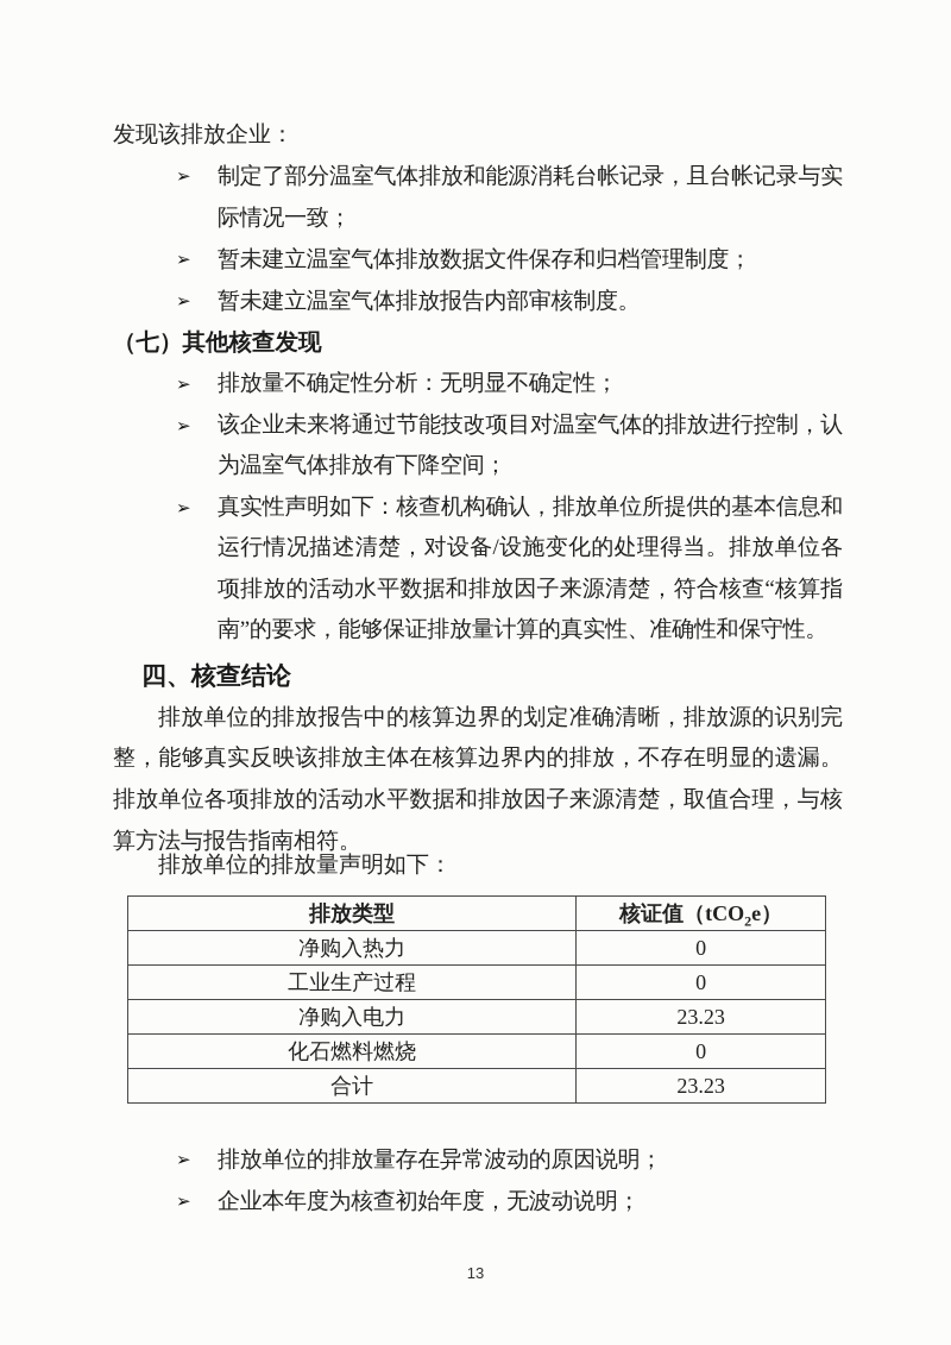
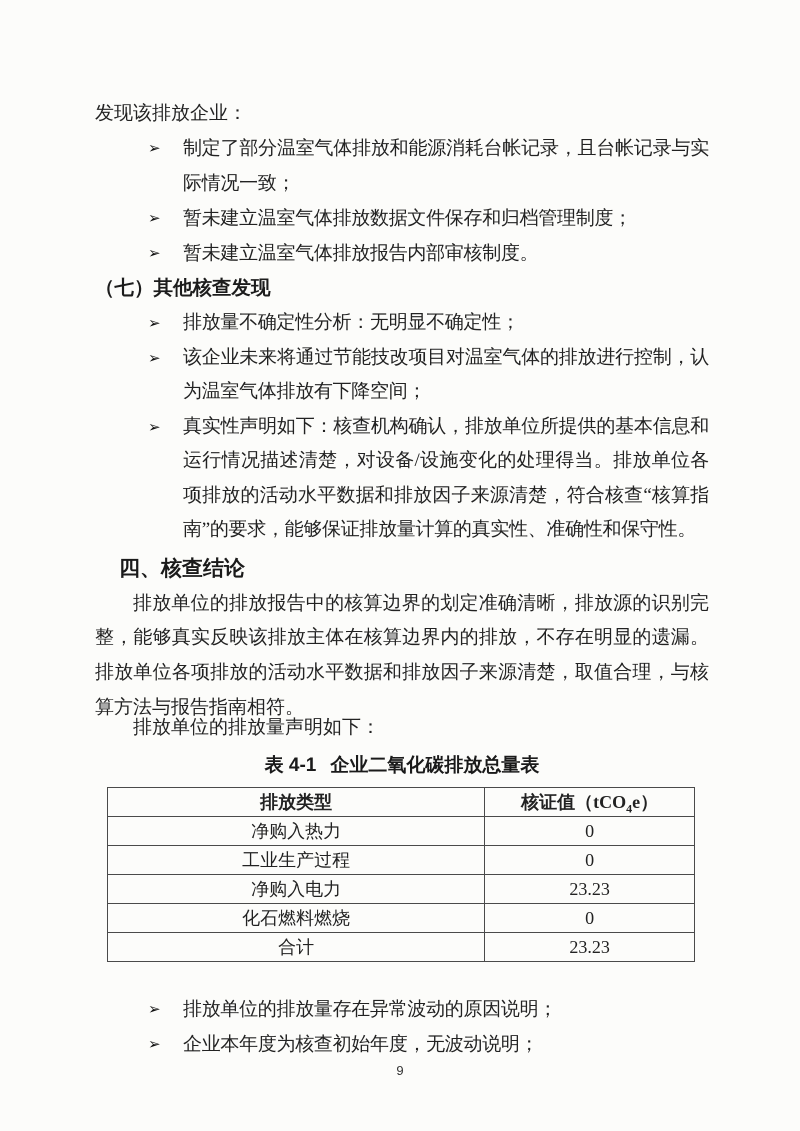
  发现该排放企业：
  ➢
  制定了部分温室气体排放和能源消耗台帐记录，且台帐记录与实际情况一致；
  ➢
  暂未建立温室气体排放数据文件保存和归档管理制度；
  ➢
  暂未建立温室气体排放报告内部审核制度。
  （七）其他核查发现
  ➢
  排放量不确定性分析：无明显不确定性；
  ➢
  该企业未来将通过节能技改项目对温室气体的排放进行控制，认为温室气体排放有下降空间；
  ➢
  真实性声明如下：核查机构确认，排放单位所提供的基本信息和运行情况描述清楚，对设备/设施变化的处理得当。排放单位各项排放的活动水平数据和排放因子来源清楚，符合核查“核算指南”的要求，能够保证排放量计算的真实性、准确性和保守性。
  四、核查结论
  排放单位的排放报告中的核算边界的划定准确清晰，排放源的识别完整，能够真实反映该排放主体在核算边界内的排放，不存在明显的遗漏。排放单位各项排放的活动水平数据和排放因子来源清楚，取值合理，与核算方法与报告指南相符。
  排放单位的排放量声明如下：
+ 表 4-1 企业二氧化碳排放总量表
- 排放类型	核证值（tCO2e）
+ 排放类型	核证值（tCO4e）
  净购入热力	0
  工业生产过程	0
  净购入电力	23.23
  化石燃料燃烧	0
  合计	23.23
  ➢
  排放单位的排放量存在异常波动的原因说明；
  ➢
  企业本年度为核查初始年度，无波动说明；
- 13
+ 9
